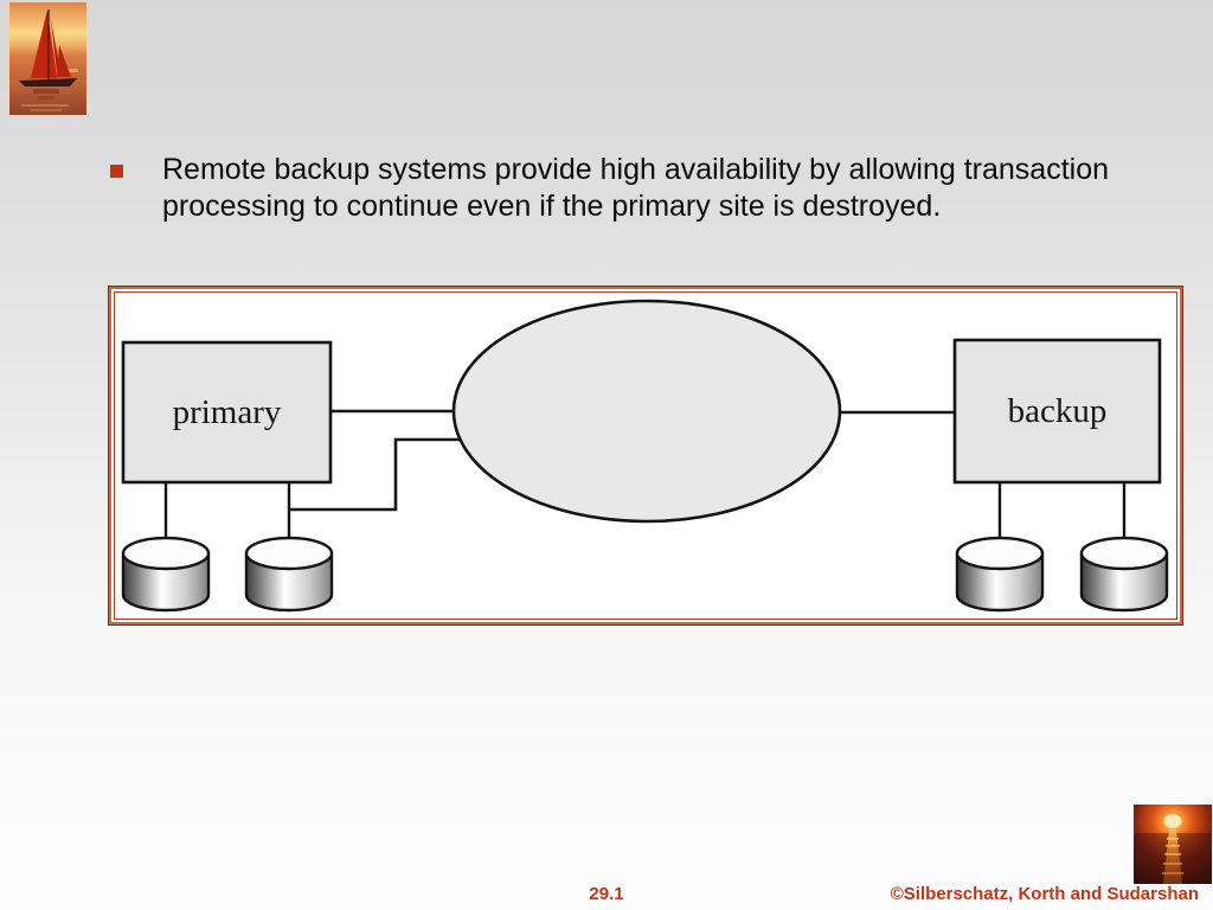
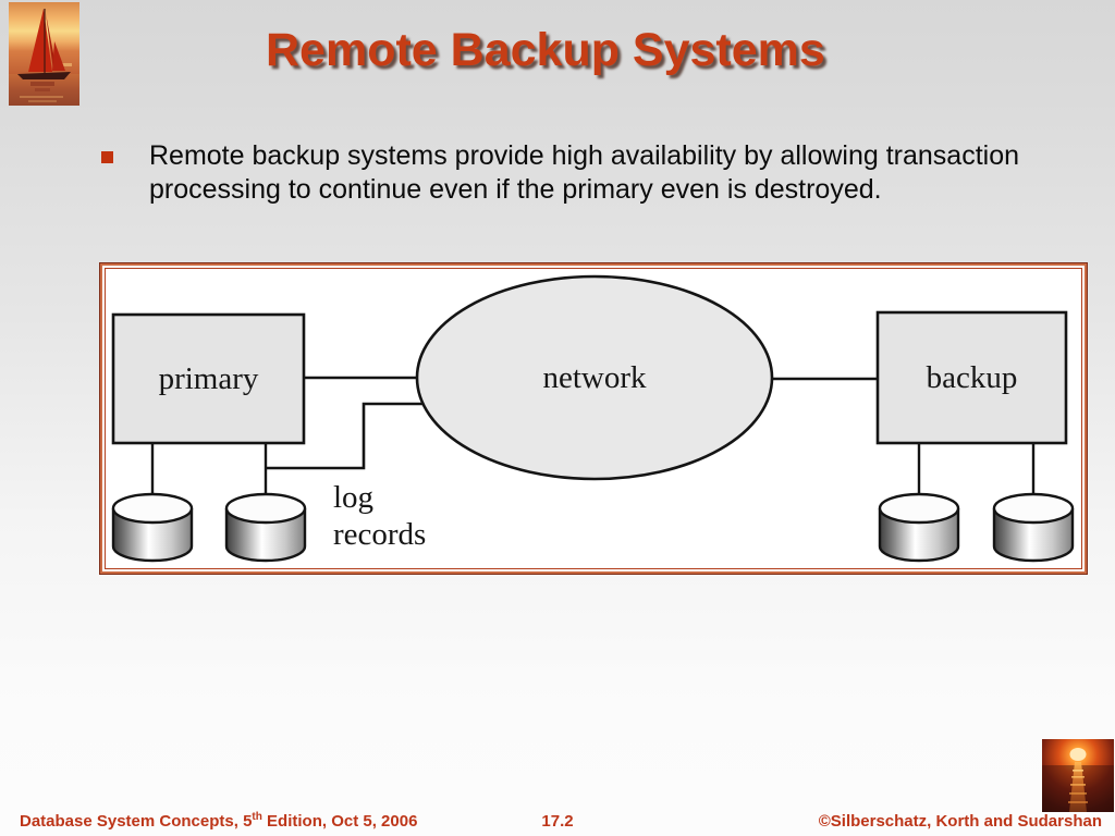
+ Remote Backup Systems
  Remote backup systems provide high availability by allowing transaction
- processing to continue even if the primary site is destroyed.
+ processing to continue even if the primary even is destroyed.
  primary
+ network
  backup
+ log
+ records
+ Database System Concepts, 5th Edition, Oct 5, 2006
- 29.1
+ 17.2
  ©Silberschatz, Korth and Sudarshan
